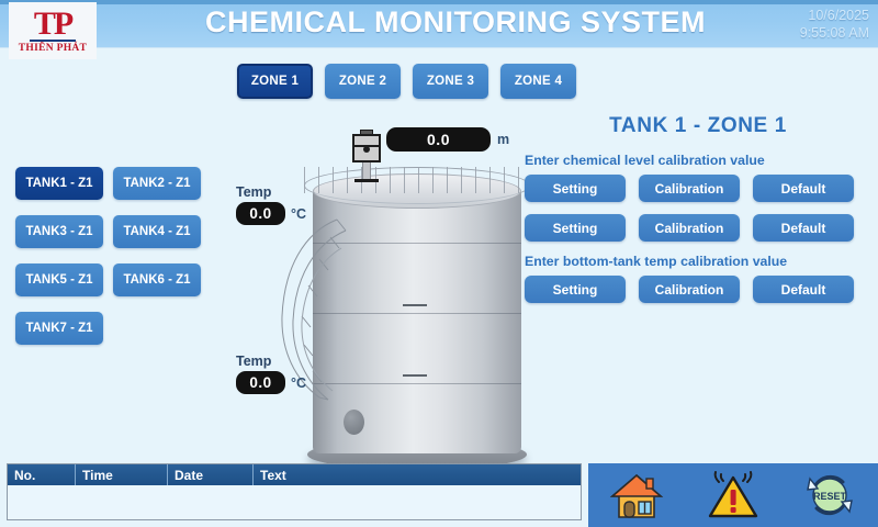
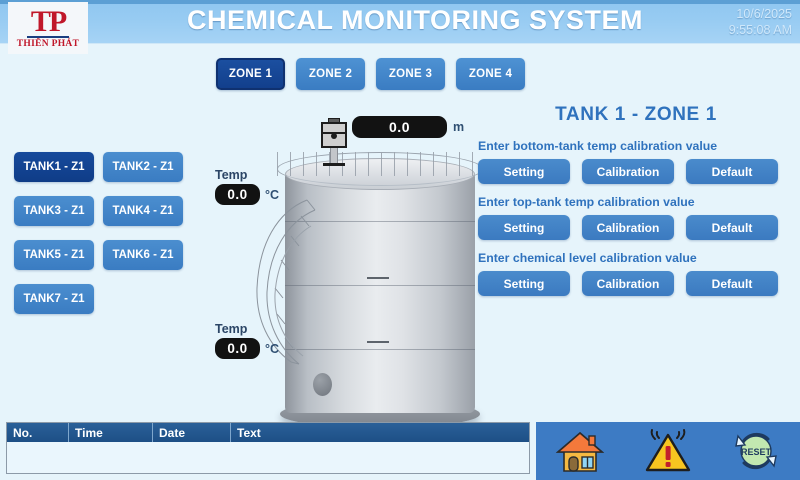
  TP
  THIÊN PHÁT
  CHEMICAL MONITORING SYSTEM
  10/6/2025
  9:55:08 AM
  ZONE 1
  ZONE 2
  ZONE 3
  ZONE 4
  TANK1 - Z1
  TANK2 - Z1
  TANK3 - Z1
  TANK4 - Z1
  TANK5 - Z1
  TANK6 - Z1
  TANK7 - Z1
  0.0
  m
  Temp
  0.0
  °C
  Temp
  0.0
  °C
  TANK 1 - ZONE 1
- Enter chemical level calibration value
+ Enter bottom-tank temp calibration value
  Setting
  Calibration
  Default
+ Enter top-tank temp calibration value
  Setting
  Calibration
  Default
- Enter bottom-tank temp calibration value
+ Enter chemical level calibration value
  Setting
  Calibration
  Default
  No.
  Time
  Date
  Text
  RESET
